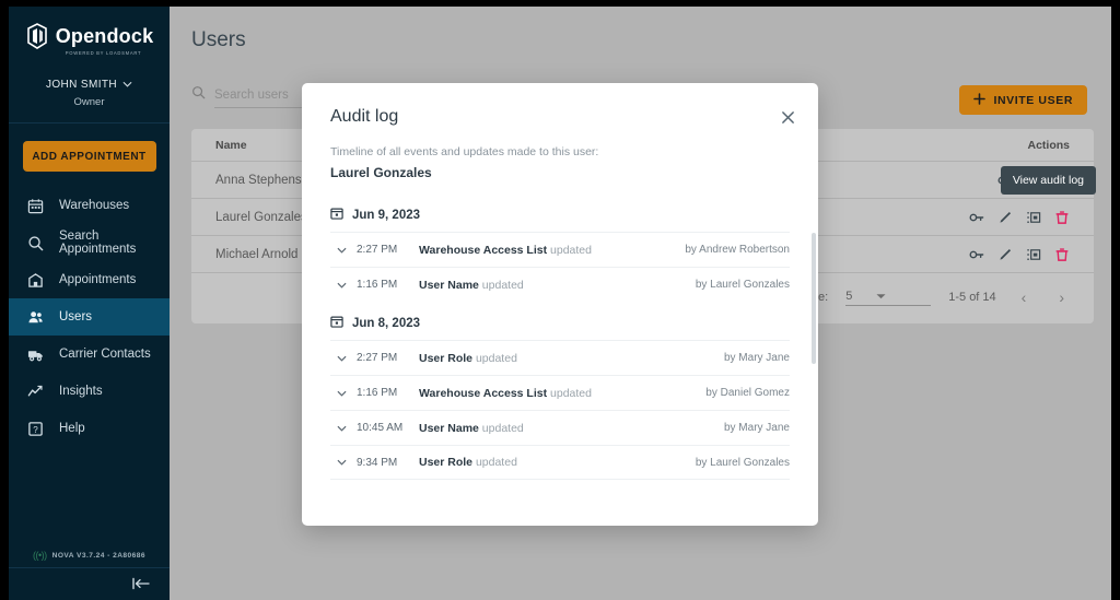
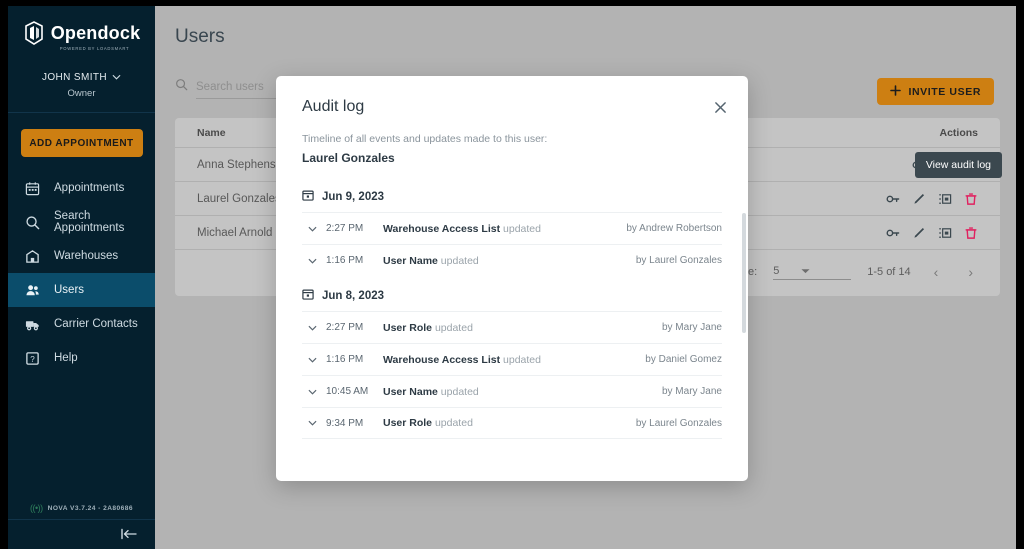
  Opendock
  JOHN SMITH
  Owner
  ADD APPOINTMENT
- Warehouses
+ Appointments
  Search Appointments
- Appointments
+ Warehouses
  Users
  Carrier Contacts
- Insights
  ?
  Help
  ((•))
  Users
  Search users
  INVITE USER
  Name
  Actions
  Anna Stephens
  Laurel Gonzale
  Michael Arnold
  5
  1-5 of 14
  ‹
  ›
  View audit log
  Audit log
  Timeline of all events and updates made to this user:
  Laurel Gonzales
  Jun 9, 2023
  2:27 PM
  Warehouse Access List updated
  by Andrew Robertson
  1:16 PM
  User Name updated
  by Laurel Gonzales
  Jun 8, 2023
  2:27 PM
  User Role updated
  by Mary Jane
  1:16 PM
  Warehouse Access List updated
  by Daniel Gomez
  10:45 AM
  User Name updated
  by Mary Jane
  9:34 PM
  User Role updated
  by Laurel Gonzales
